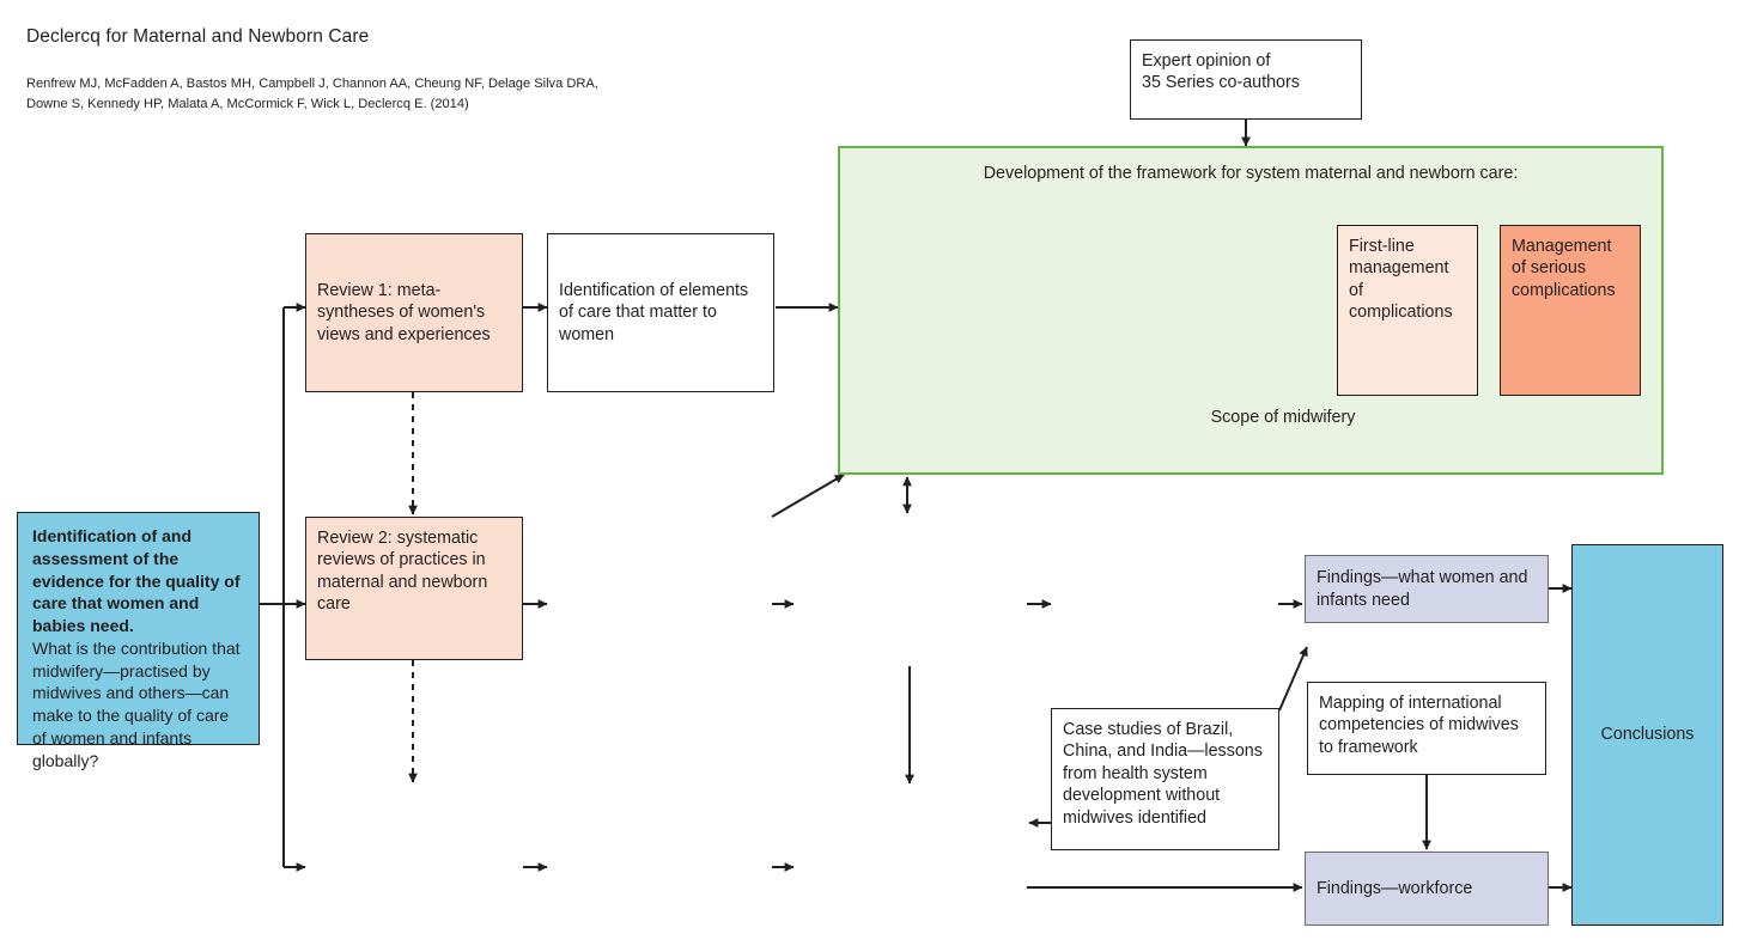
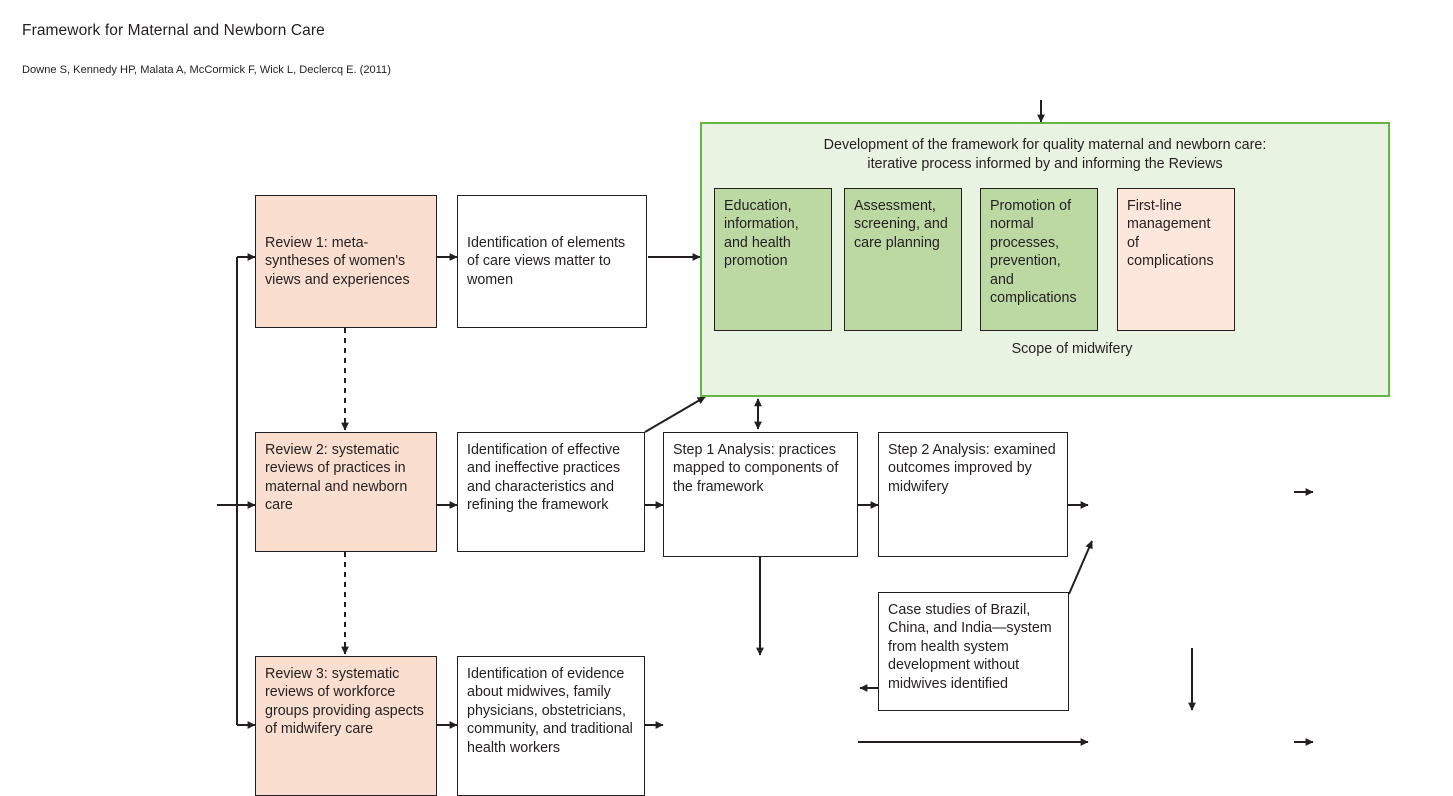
- Declercq for Maternal and Newborn Care
+ Framework for Maternal and Newborn Care
- Renfrew MJ, McFadden A, Bastos MH, Campbell J, Channon AA, Cheung NF, Delage Silva DRA,
- Downe S, Kennedy HP, Malata A, McCormick F, Wick L, Declercq E. (2014)
+ Downe S, Kennedy HP, Malata A, McCormick F, Wick L, Declercq E. (2011)
- Development of the framework for system maternal and newborn care:
+ Development of the framework for quality maternal and newborn care:
+ iterative process informed by and informing the Reviews
+ Education, information, and health promotion
+ Assessment, screening, and care planning
+ Promotion of normal processes, prevention, and complications
  First-line management of complications
- Management of serious complications
  Scope of midwifery
- Expert opinion of
- 35 Series co-authors
- Identification of and assessment of the evidence for the quality of care that women and babies need.
- What is the contribution that midwifery—practised by midwives and others—can make to the quality of care of women and infants globally?
  Review 1: meta-syntheses of women's views and experiences
- Identification of elements of care that matter to women
+ Identification of elements of care views matter to women
  Review 2: systematic reviews of practices in maternal and newborn care
+ Identification of effective and ineffective practices and characteristics and refining the framework
+ Review 3: systematic reviews of workforce groups providing aspects of midwifery care
+ Identification of evidence about midwives, family physicians, obstetricians, community, and traditional health workers
+ Step 1 Analysis: practices mapped to components of the framework
+ Step 2 Analysis: examined outcomes improved by midwifery
- Case studies of Brazil, China, and India—lessons from health system development without midwives identified
+ Case studies of Brazil, China, and India—system from health system development without midwives identified
- Mapping of international competencies of midwives to framework
- Findings—what women and infants need
- Findings—workforce
- Conclusions
